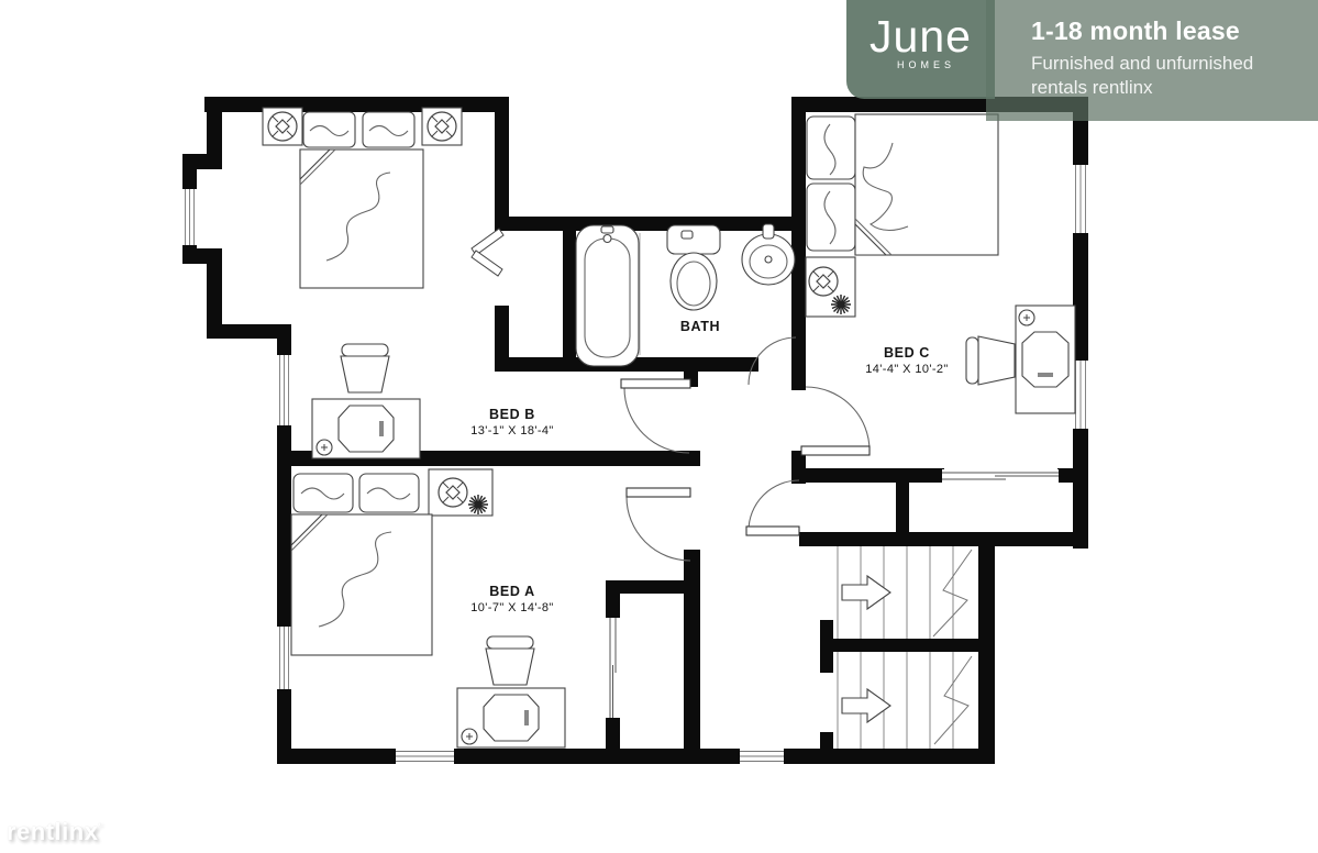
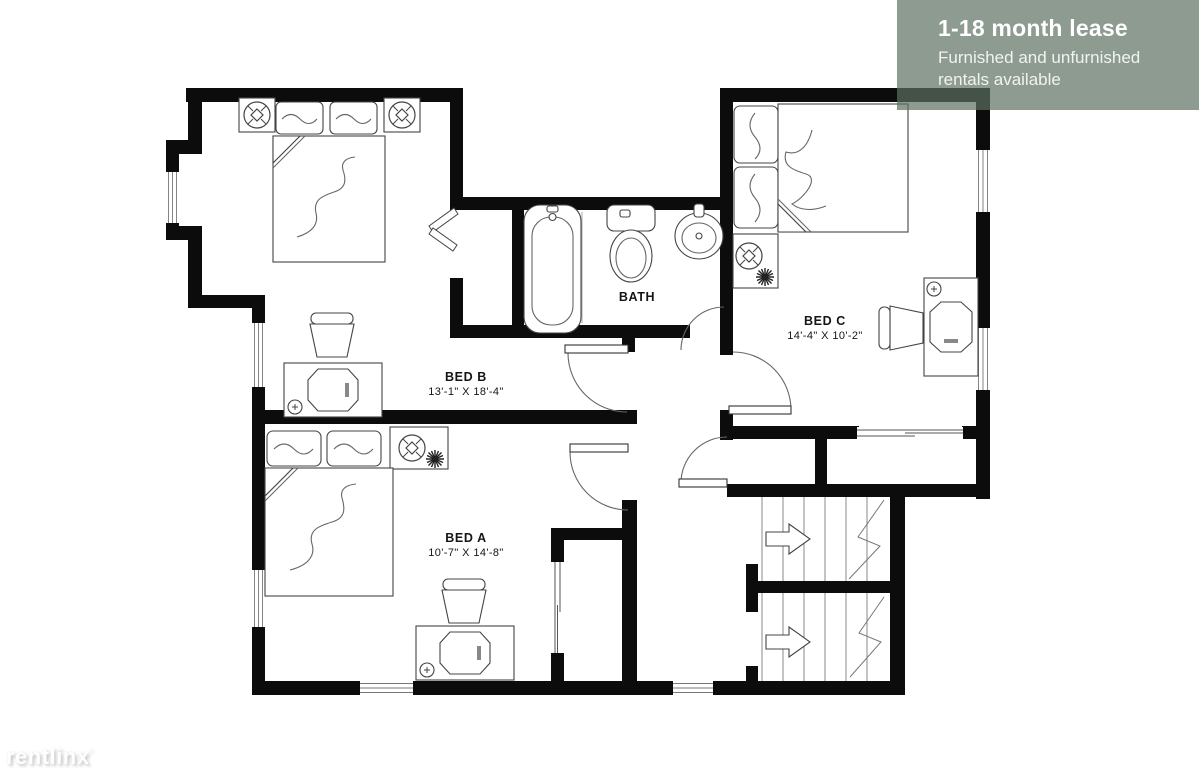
  BED B
  13'-1" X 18'-4"
  BED A
  10'-7" X 14'-8"
  BED C
  14'-4" X 10'-2"
  BATH
  1-18 month lease
- Furnished and unfurnished rentals rentlinx
+ Furnished and unfurnished rentals available
- June
- HOMES
  rentlinx
